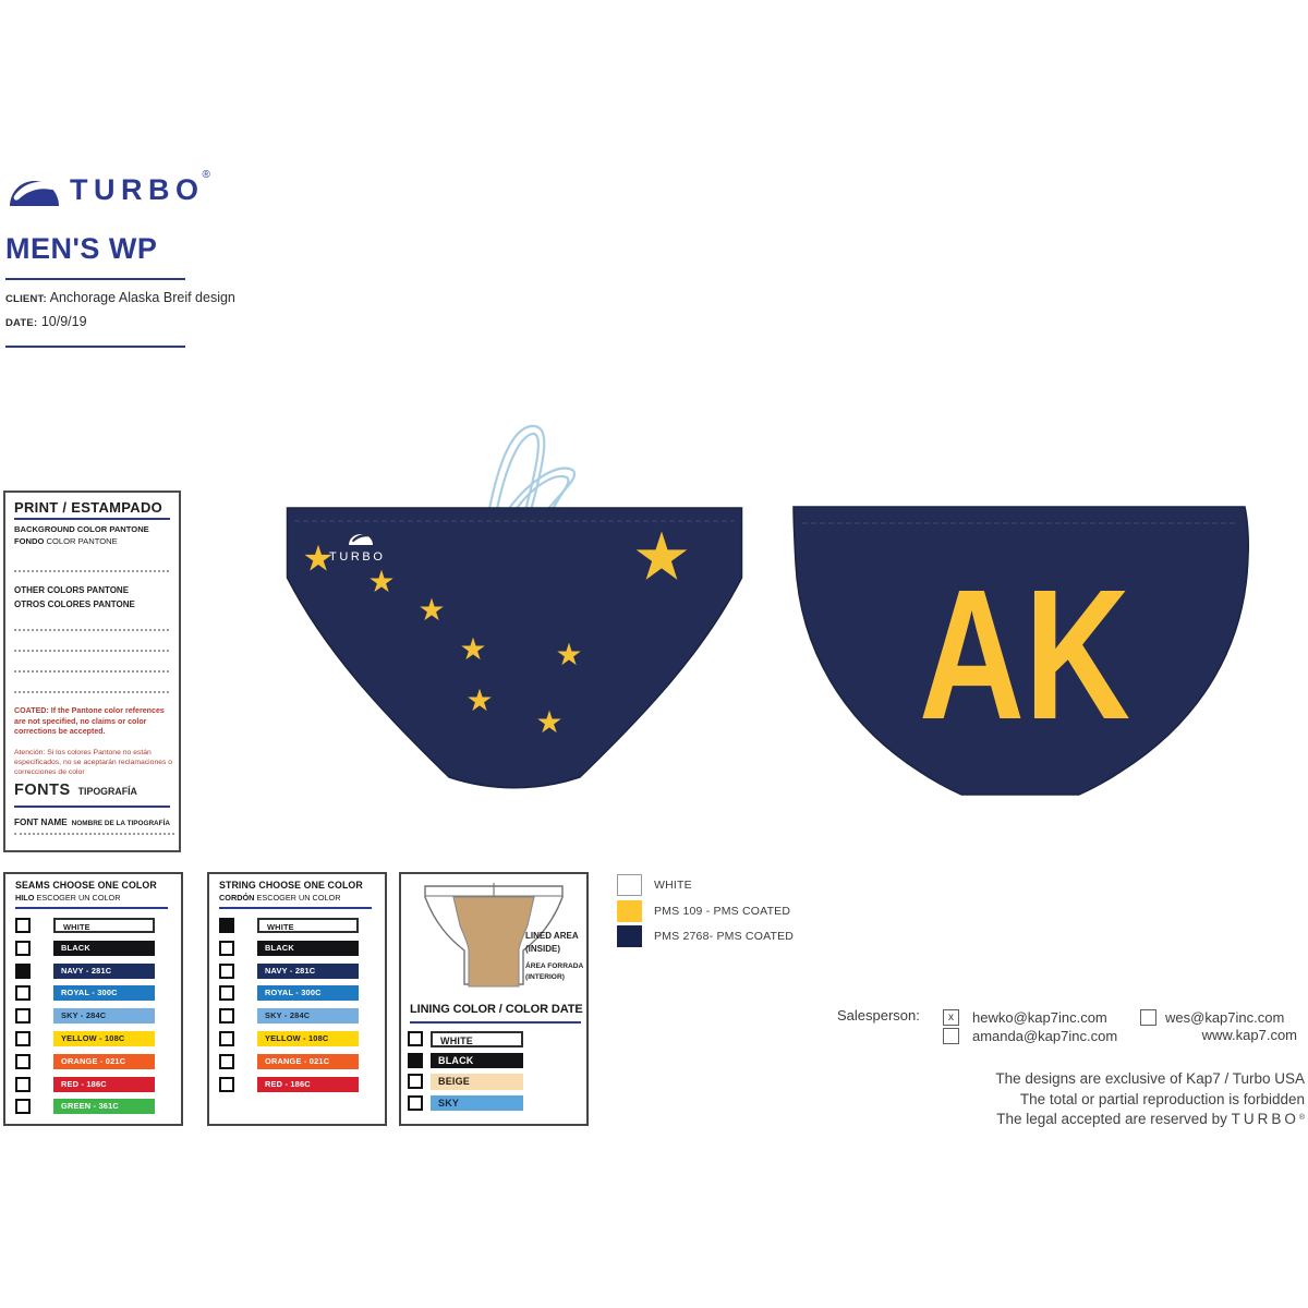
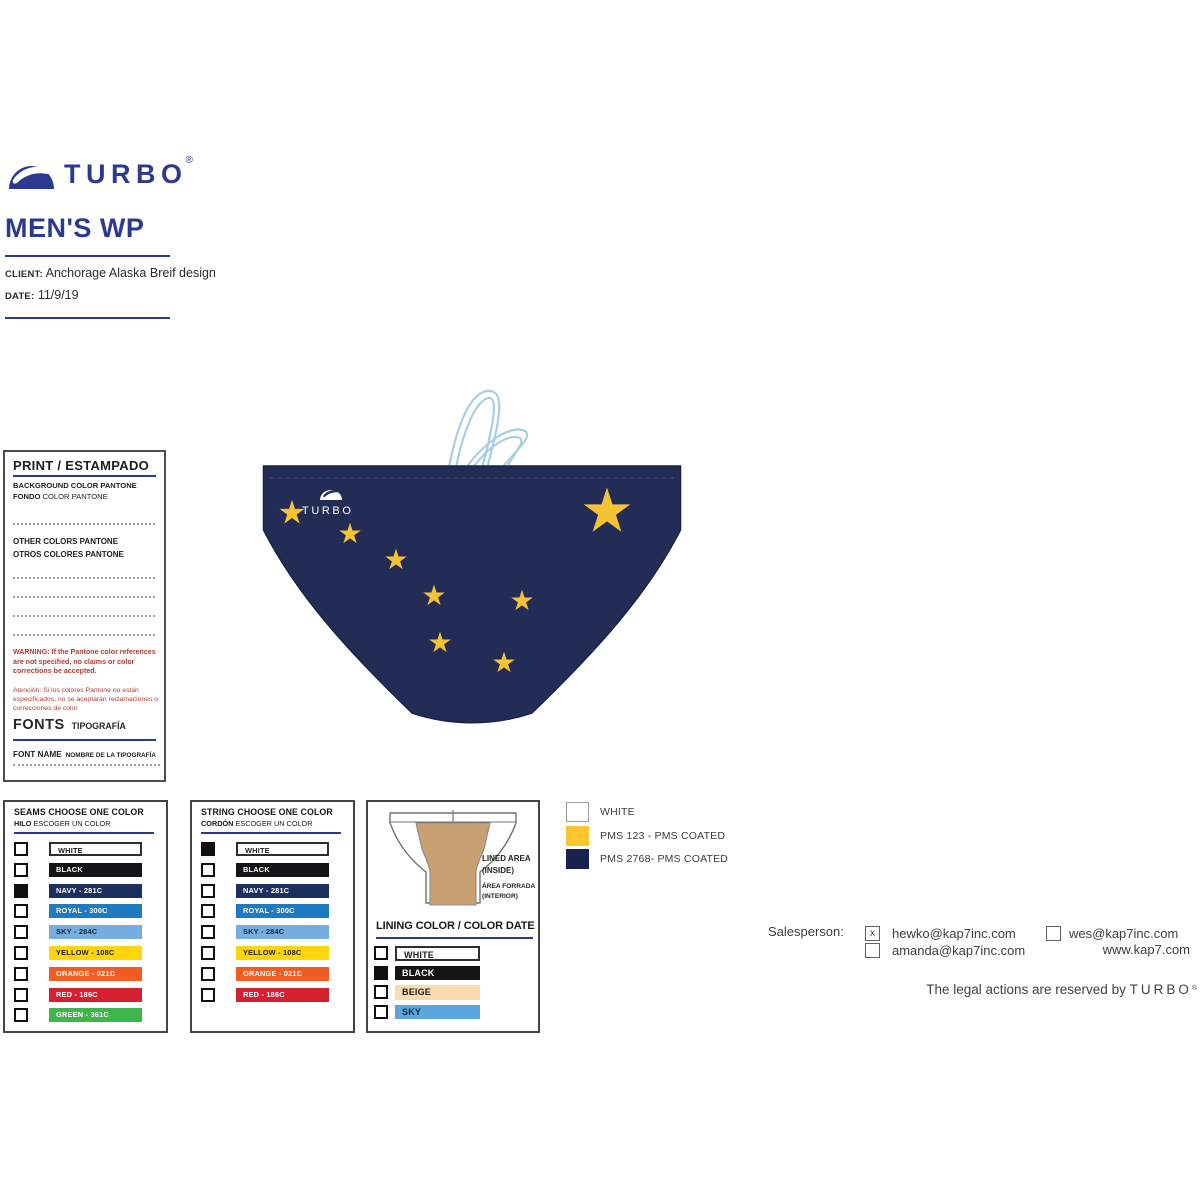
  TURBO
  ®
  MEN'S WP
  CLIENT: Anchorage Alaska Breif design
- DATE: 10/9/19
+ DATE: 11/9/19
  PRINT / ESTAMPADO
  BACKGROUND COLOR PANTONE
  FONDO COLOR PANTONE
  OTHER COLORS PANTONE
  OTROS COLORES PANTONE
- COATED: If the Pantone color references are not specified, no claims or color corrections be accepted.
+ WARNING: If the Pantone color references are not specified, no claims or color corrections be accepted.
  FONTS TIPOGRAFÍA
  TURBO
- AK
  SEAMS CHOOSE ONE COLOR
  HILO ESCOGER UN COLOR
  WHITE
  BLACK
  NAVY - 281C
  ROYAL - 300C
  SKY - 284C
  YELLOW - 108C
  ORANGE - 021C
  RED - 186C
  GREEN - 361C
  STRING CHOOSE ONE COLOR
  CORDÓN ESCOGER UN COLOR
  WHITE
  BLACK
  NAVY - 281C
  ROYAL - 300C
  SKY - 284C
  YELLOW - 108C
  ORANGE - 021C
  RED - 186C
  LINED AREA
  (INSIDE)
  LINING COLOR / COLOR DATE
  WHITE
  BLACK
  BEIGE
  SKY
  WHITE
- PMS 109 - PMS COATED
+ PMS 123 - PMS COATED
  PMS 2768- PMS COATED
  Salesperson:
  x
  hewko@kap7inc.com
  wes@kap7inc.com
  amanda@kap7inc.com
  www.kap7.com
- The designs are exclusive of Kap7 / Turbo USA
- The total or partial reproduction is forbidden
- The legal accepted are reserved by TURBO
+ The legal actions are reserved by TURBO
